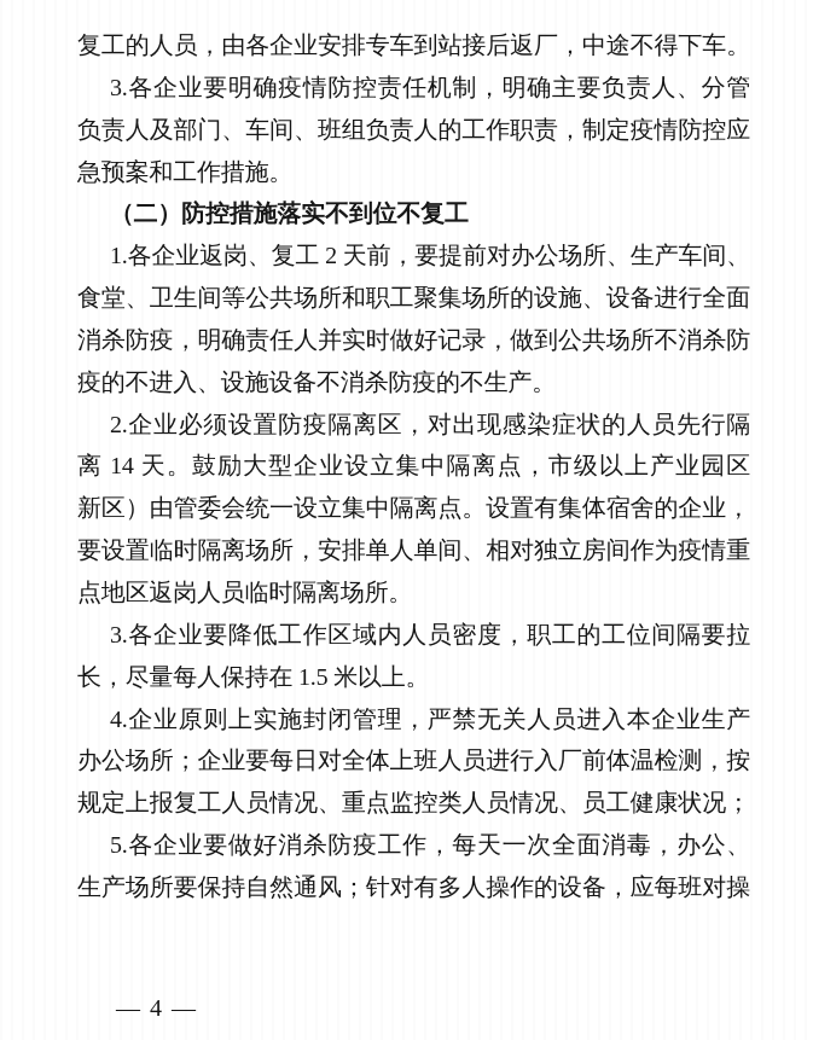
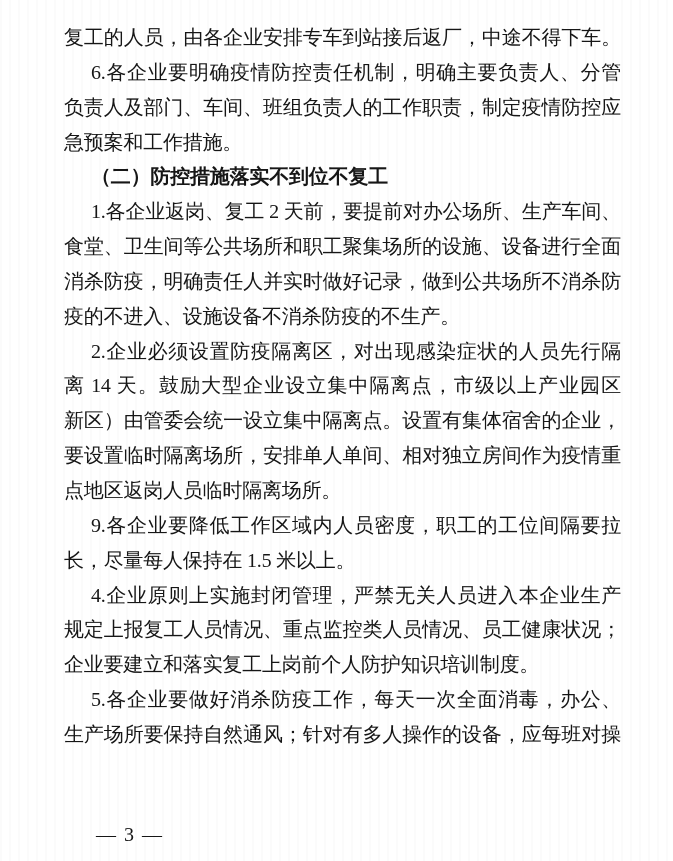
  复工的人员，由各企业安排专车到站接后返厂，中途不得下车。
- 3.各企业要明确疫情防控责任机制，明确主要负责人、分管
+ 6.各企业要明确疫情防控责任机制，明确主要负责人、分管
  负责人及部门、车间、班组负责人的工作职责，制定疫情防控应
  急预案和工作措施。
  （二）防控措施落实不到位不复工
  1.各企业返岗、复工 2 天前，要提前对办公场所、生产车间、
  食堂、卫生间等公共场所和职工聚集场所的设施、设备进行全面
  消杀防疫，明确责任人并实时做好记录，做到公共场所不消杀防
  疫的不进入、设施设备不消杀防疫的不生产。
  2.企业必须设置防疫隔离区，对出现感染症状的人员先行隔
  离 14 天。鼓励大型企业设立集中隔离点，市级以上产业园区
  新区）由管委会统一设立集中隔离点。设置有集体宿舍的企业，
  要设置临时隔离场所，安排单人单间、相对独立房间作为疫情重
  点地区返岗人员临时隔离场所。
- 3.各企业要降低工作区域内人员密度，职工的工位间隔要拉
+ 9.各企业要降低工作区域内人员密度，职工的工位间隔要拉
  长，尽量每人保持在 1.5 米以上。
  4.企业原则上实施封闭管理，严禁无关人员进入本企业生产
- 办公场所；企业要每日对全体上班人员进行入厂前体温检测，按
  规定上报复工人员情况、重点监控类人员情况、员工健康状况；
+ 企业要建立和落实复工上岗前个人防护知识培训制度。
  5.各企业要做好消杀防疫工作，每天一次全面消毒，办公、
  生产场所要保持自然通风；针对有多人操作的设备，应每班对操
- — 4 —
+ — 3 —
